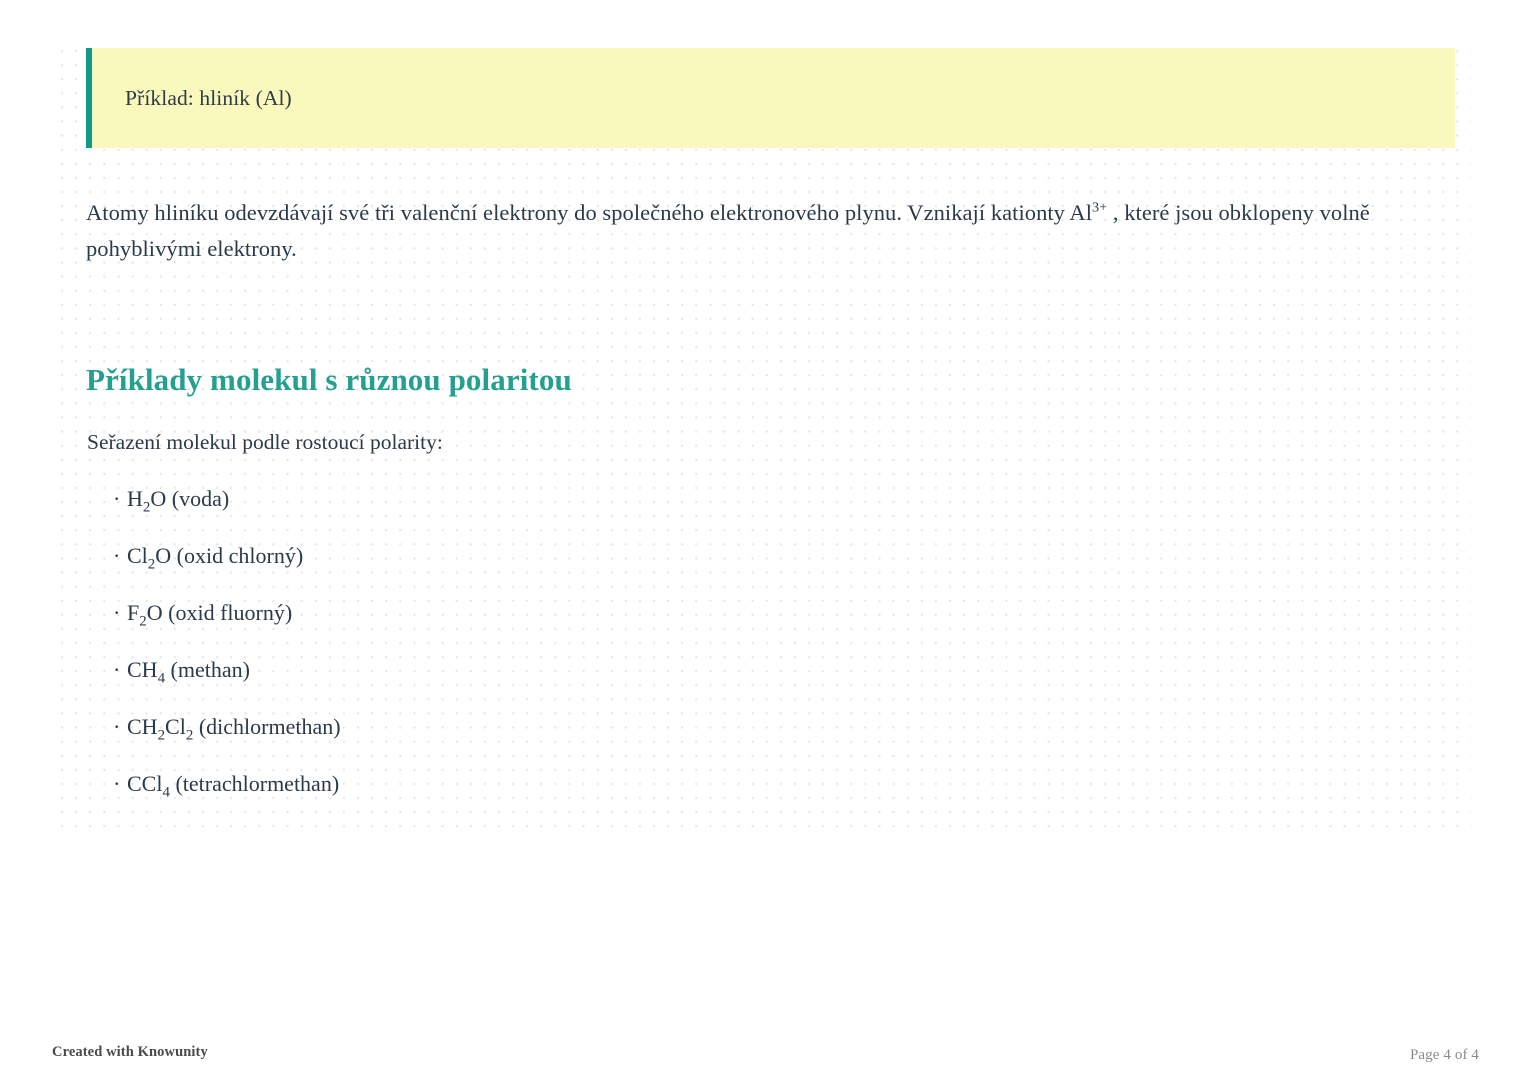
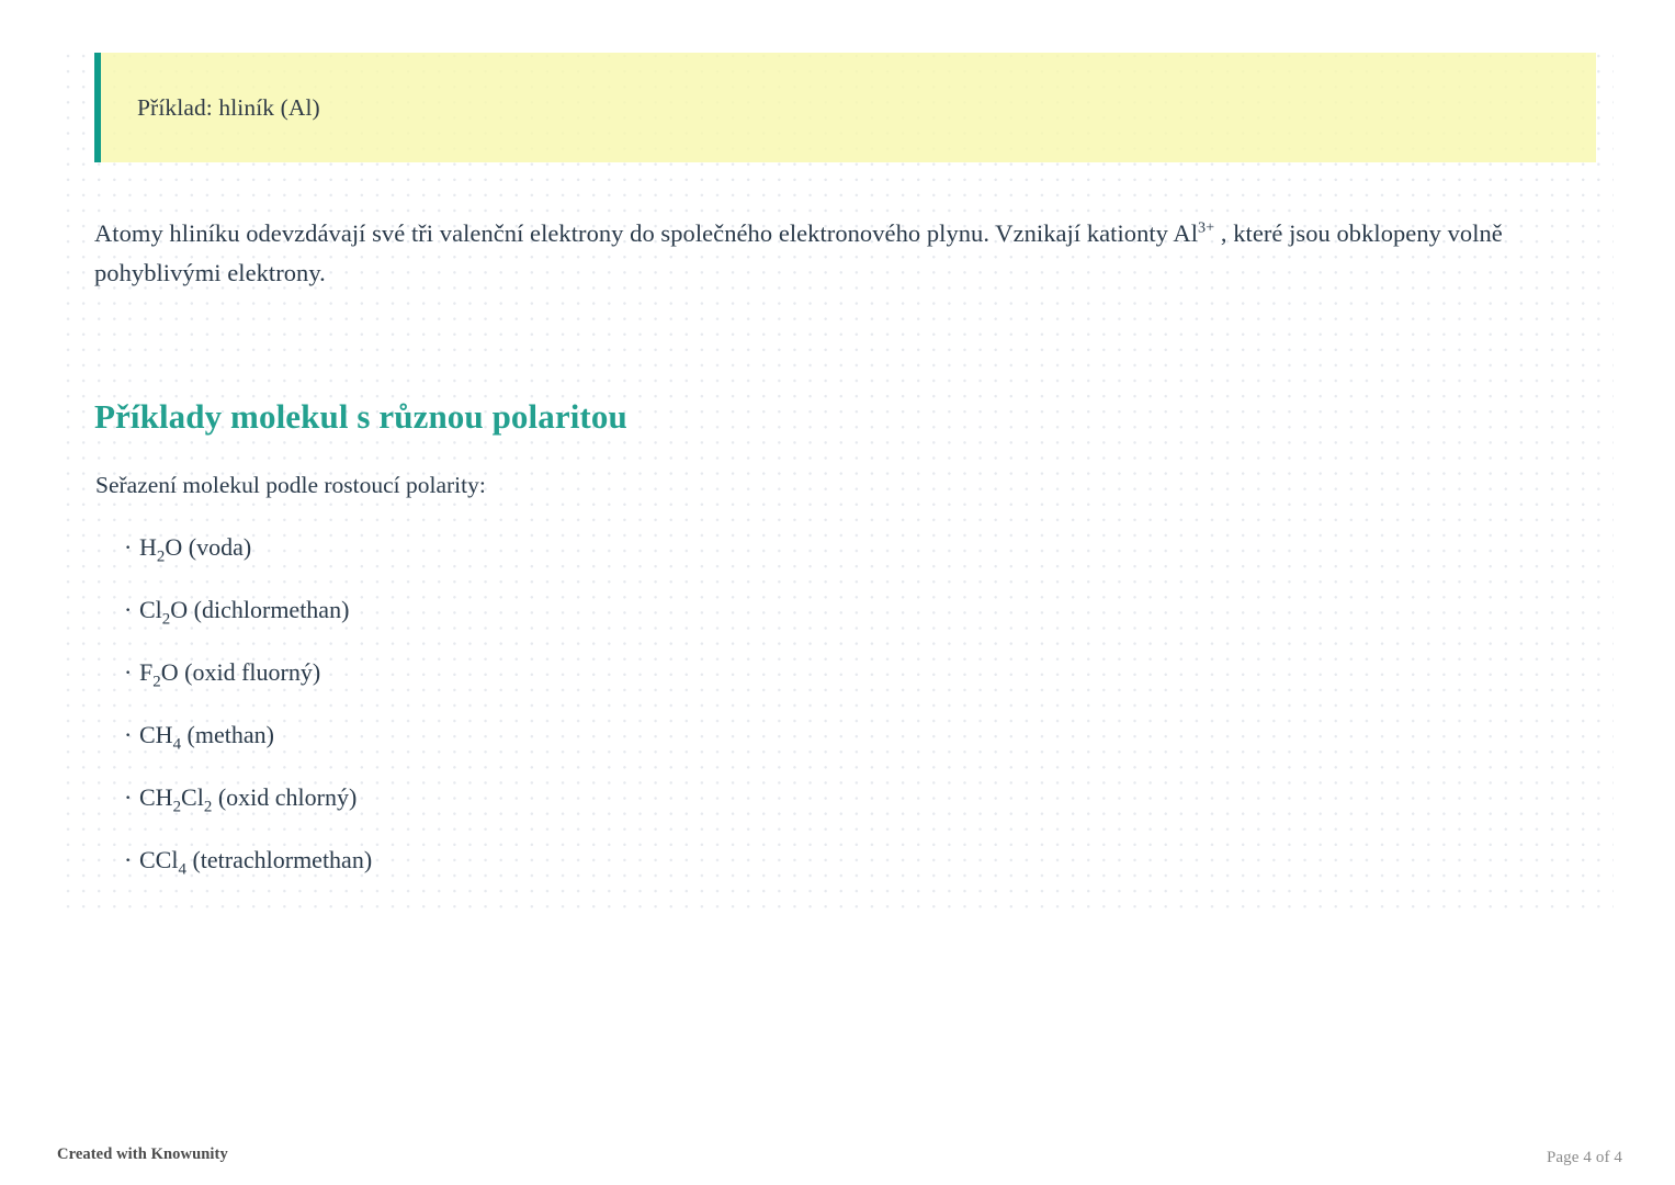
  Příklad: hliník (Al)
  Atomy hliníku odevzdávají své tři valenční elektrony do společného elektronového plynu. Vznikají kationty Al3+ , které jsou obklopeny volně pohyblivými elektrony.
  Příklady molekul s různou polaritou
  Seřazení molekul podle rostoucí polarity:
  · H2O (voda)
- · Cl2O (oxid chlorný)
+ · Cl2O (dichlormethan)
  · F2O (oxid fluorný)
  · CH4 (methan)
- · CH2Cl2 (dichlormethan)
+ · CH2Cl2 (oxid chlorný)
  · CCl4 (tetrachlormethan)
  Created with Knowunity
  Page 4 of 4
